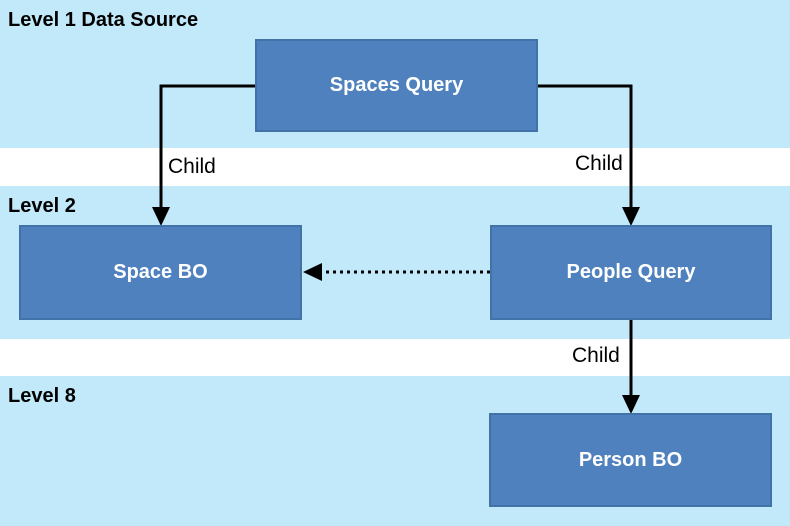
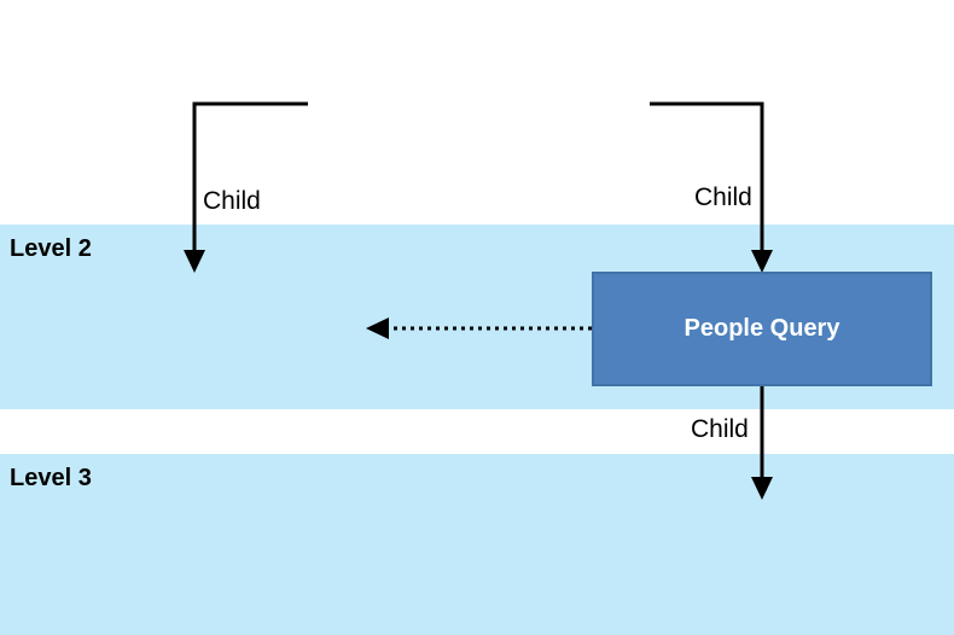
- Level 1 Data Source
  Level 2
- Level 8
+ Level 3
- Spaces Query
- Space BO
  People Query
- Person BO
  Child
  Child
  Child
